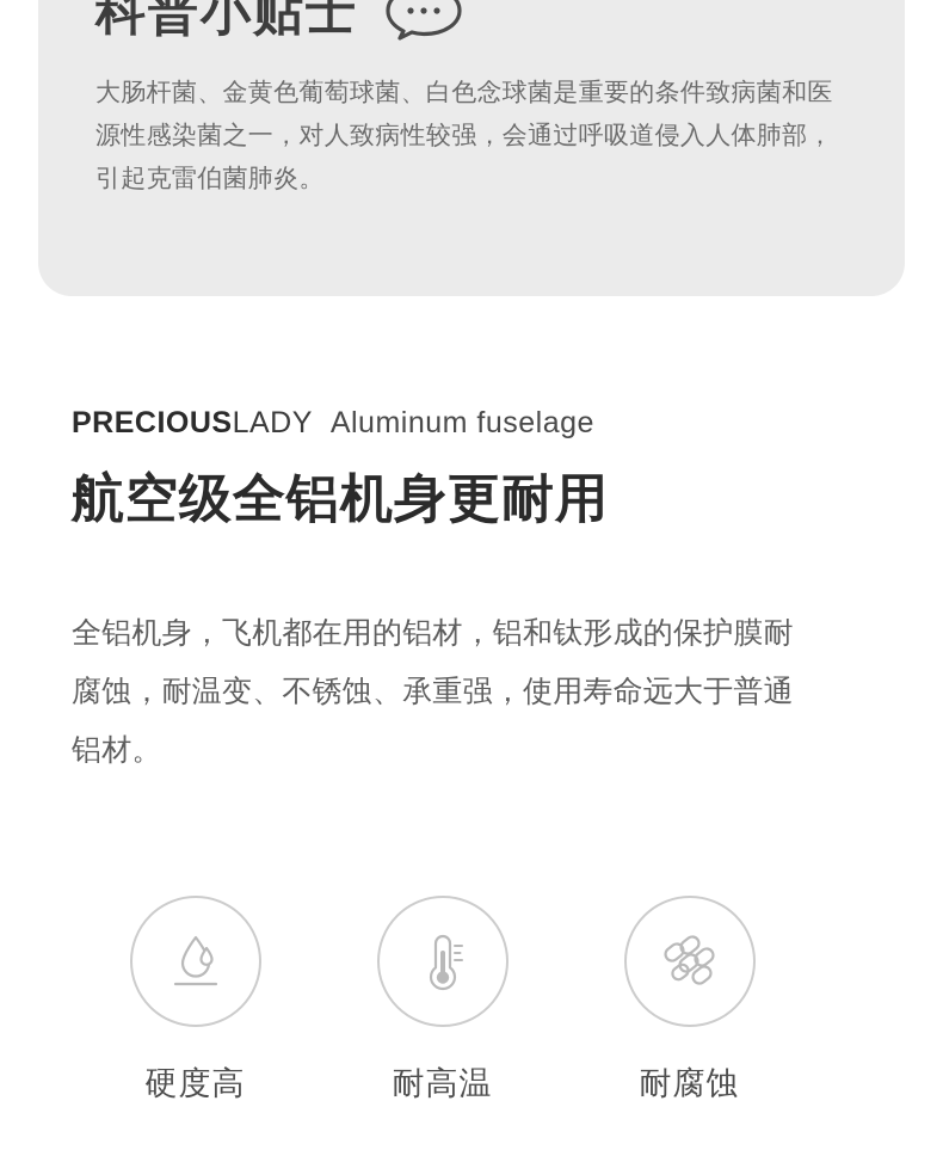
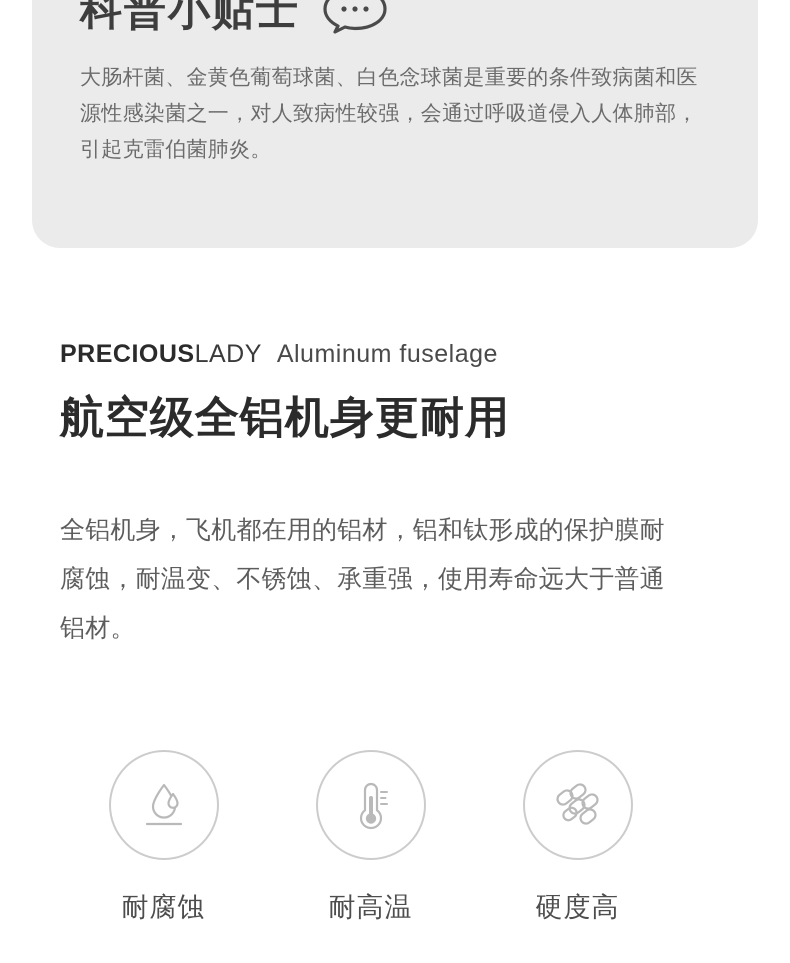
  科普小贴士
  大肠杆菌、金黄色葡萄球菌、白色念球菌是重要的条件致病菌和医源性感染菌之一，对人致病性较强，会通过呼吸道侵入人体肺部，引起克雷伯菌肺炎。
  PRECIOUSLADY Aluminum fuselage
  航空级全铝机身更耐用
  全铝机身，飞机都在用的铝材，铝和钛形成的保护膜耐腐蚀，耐温变、不锈蚀、承重强，使用寿命远大于普通铝材。
- 硬度高
+ 耐腐蚀
  耐高温
- 耐腐蚀
+ 硬度高
